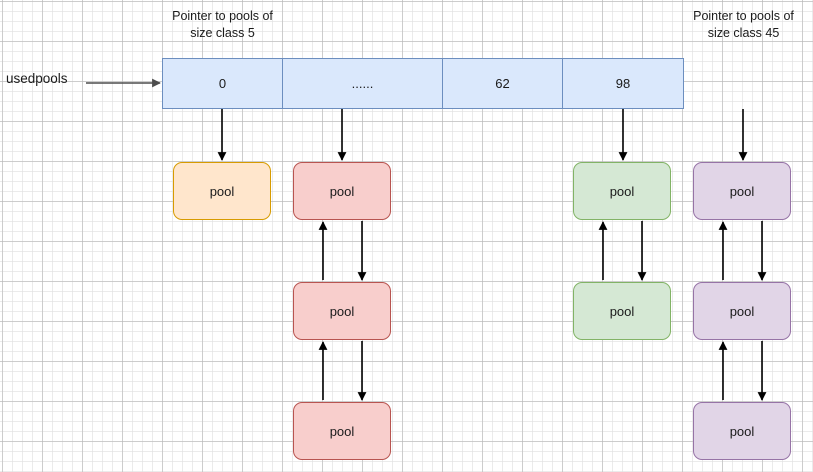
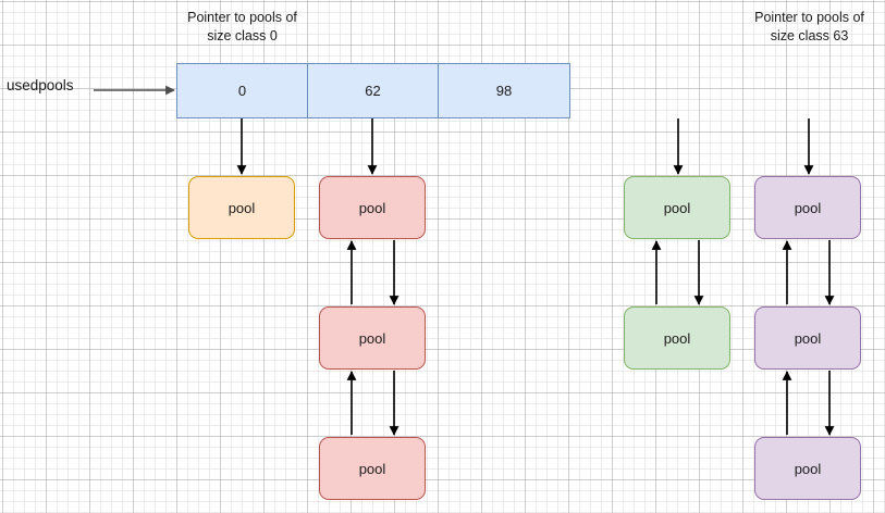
  usedpools
- Pointer to pools of size class 5
+ Pointer to pools of size class 0
- Pointer to pools of size class 45
+ Pointer to pools of size class 63
  0
- ......
  62
  98
  pool
  pool
  pool
  pool
  pool
  pool
  pool
  pool
  pool
